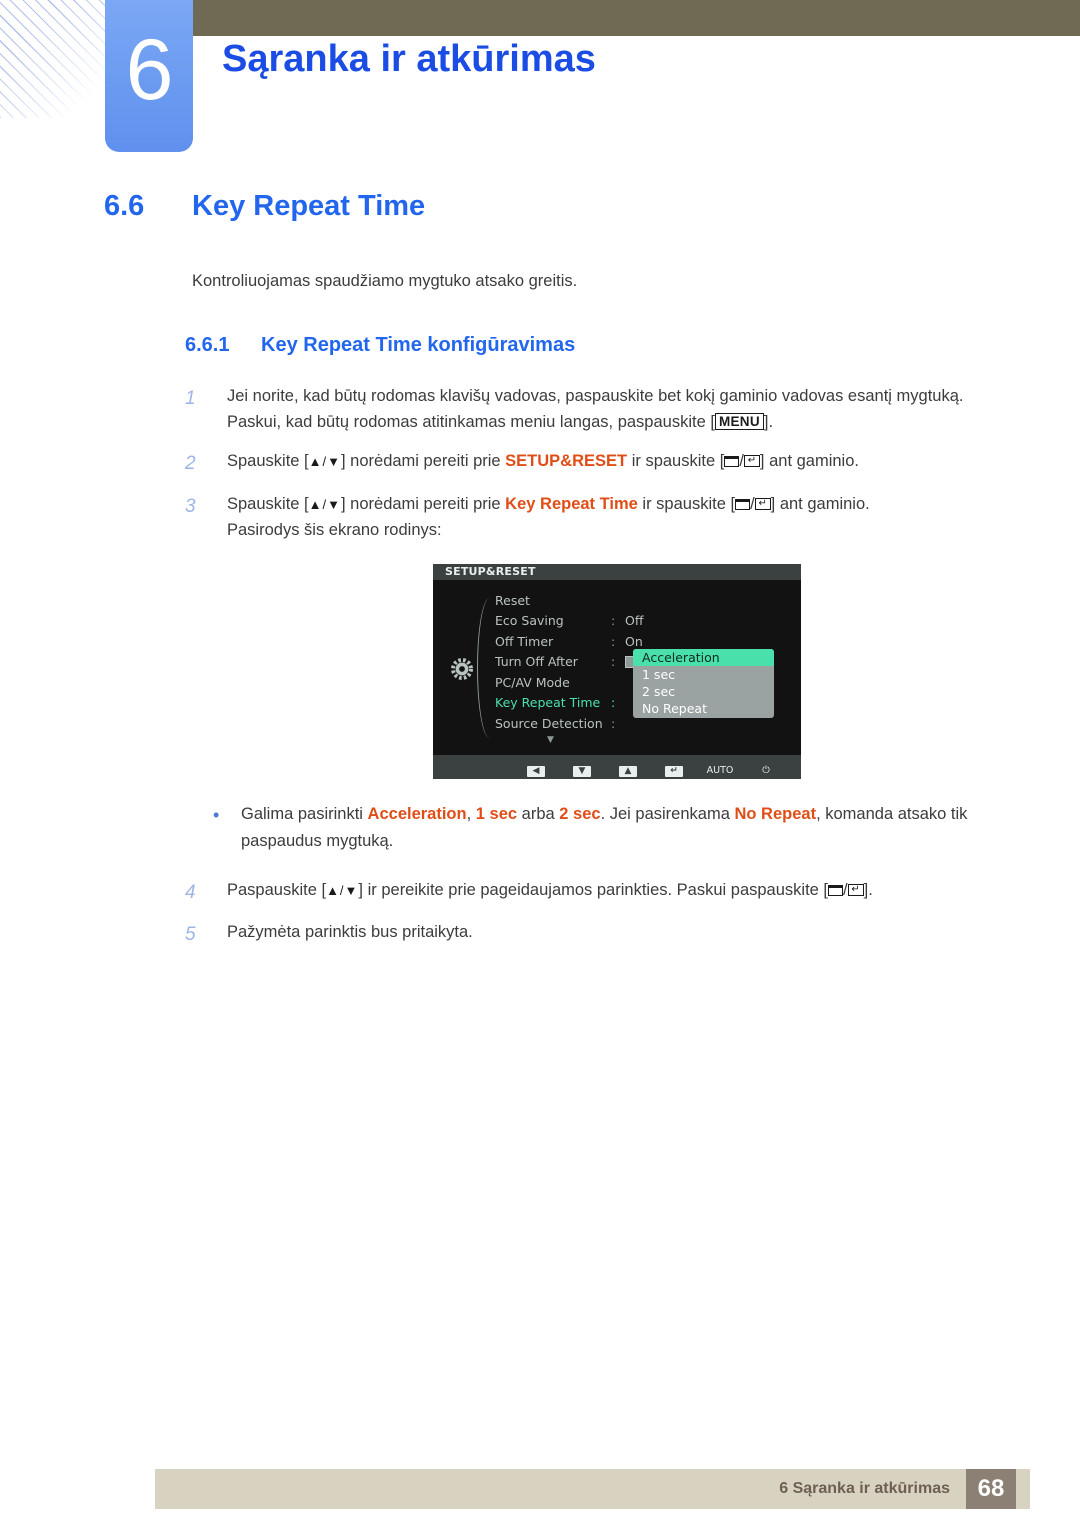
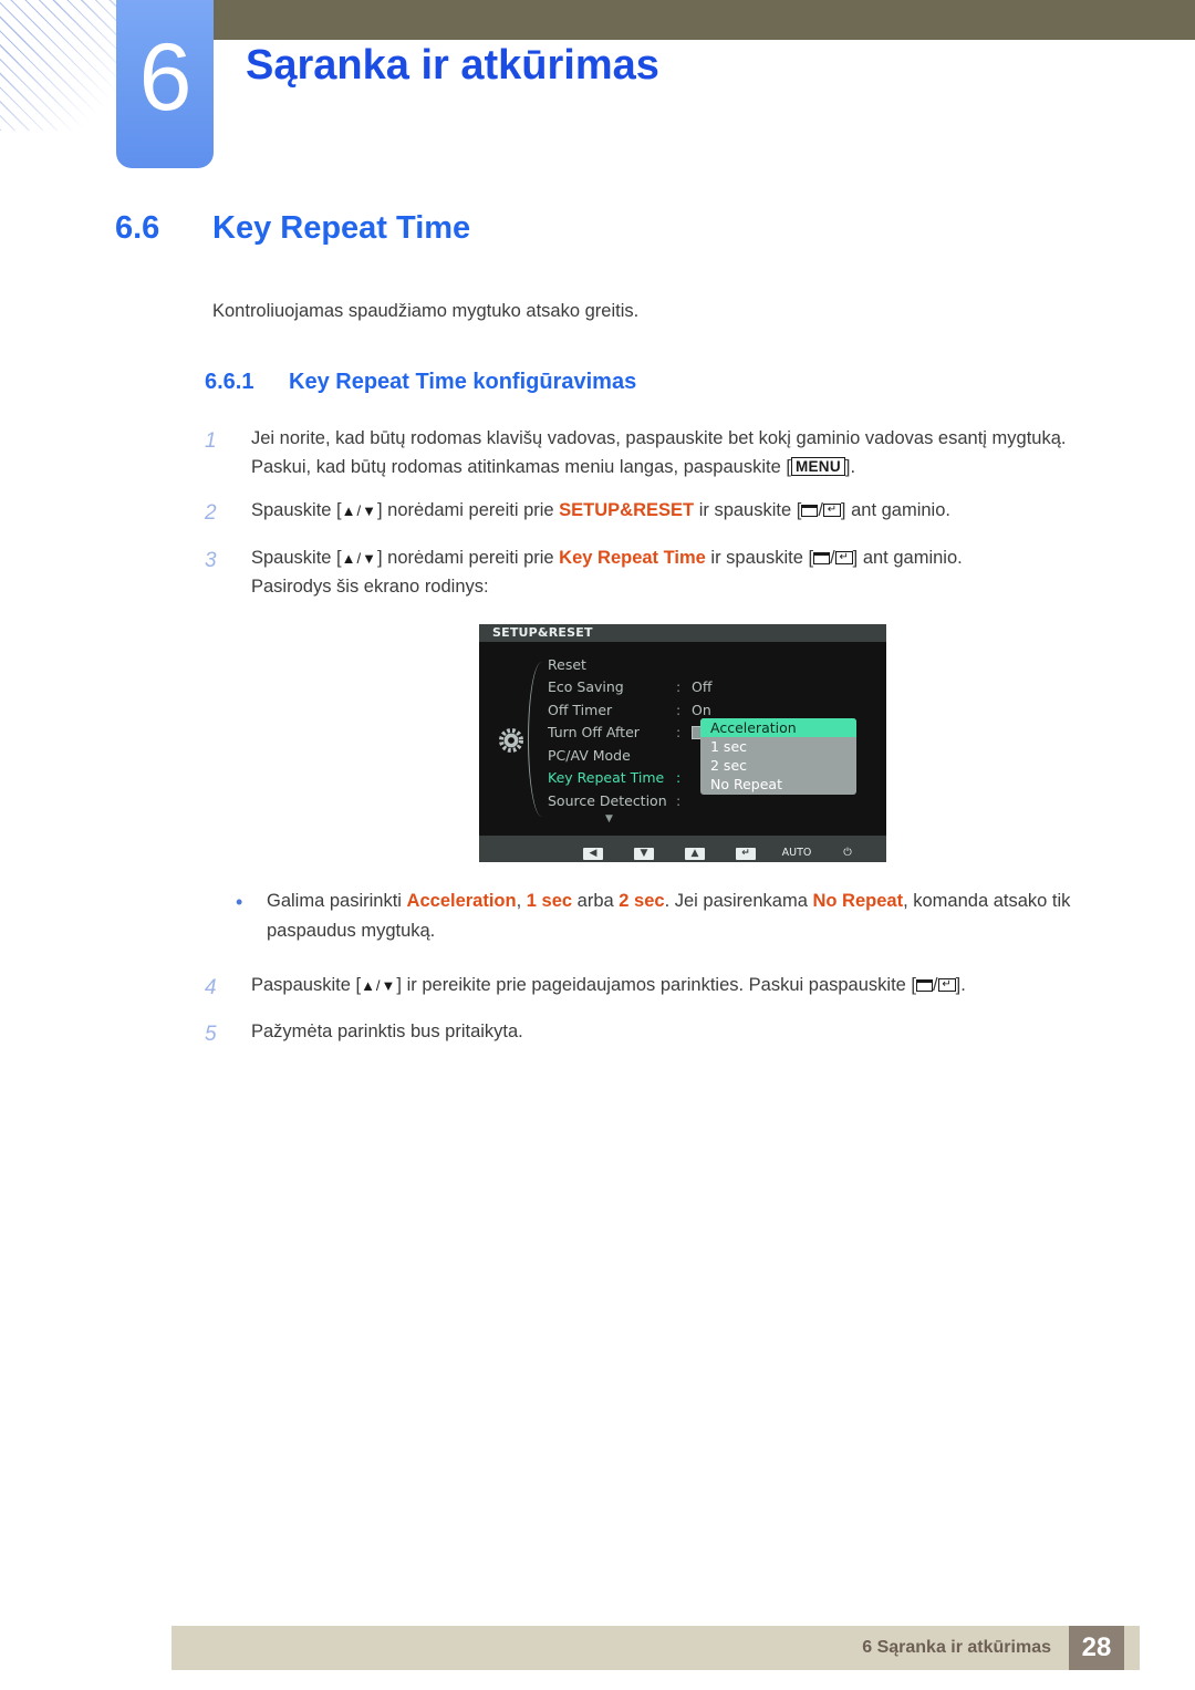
  6
  Sąranka ir atkūrimas
  6.6
  Key Repeat Time
  Kontroliuojamas spaudžiamo mygtuko atsako greitis.
  6.6.1
  Key Repeat Time konfigūravimas
  1
  Jei norite, kad būtų rodomas klavišų vadovas, paspauskite bet kokį gaminio vadovas esantį mygtuką.
  Paskui, kad būtų rodomas atitinkamas meniu langas, paspauskite [ MENU ].
  2
  Spauskite [▲/▼] norėdami pereiti prie SETUP&RESET ir spauskite [ / ↵ ] ant gaminio.
  3
  Spauskite [▲/▼] norėdami pereiti prie Key Repeat Time ir spauskite [ / ↵ ] ant gaminio.
  Pasirodys šis ekrano rodinys:
  SETUP&RESET
  Reset
  Eco Saving
  :
  Off
  Off Timer
  :
  On
  Turn Off After
  :
  PC/AV Mode
  Key Repeat Time
  :
  Source Detection
  :
  ▼
  Acceleration
  1 sec
  2 sec
  No Repeat
  ◀
  ▼
  ▲
  ↵
  AUTO
  ⏻
  •
  Galima pasirinkti Acceleration, 1 sec arba 2 sec. Jei pasirenkama No Repeat, komanda atsako tik paspaudus mygtuką.
  4
  Paspauskite [▲/▼] ir pereikite prie pageidaujamos parinkties. Paskui paspauskite [ / ↵ ].
  5
  Pažymėta parinktis bus pritaikyta.
  6 Sąranka ir atkūrimas
- 68
+ 28
